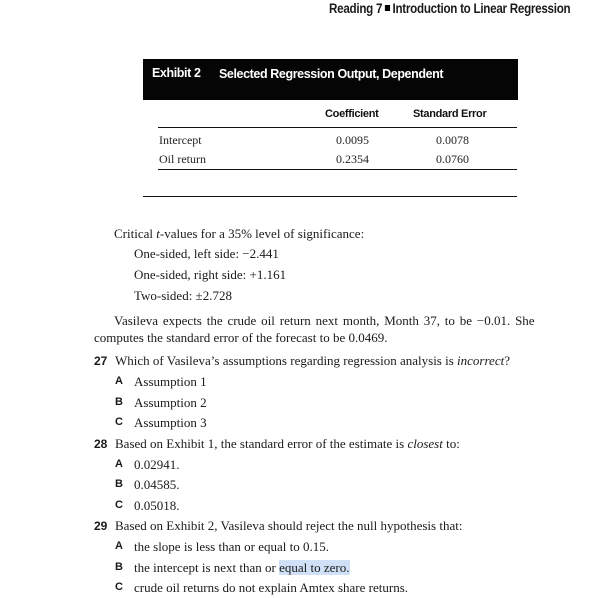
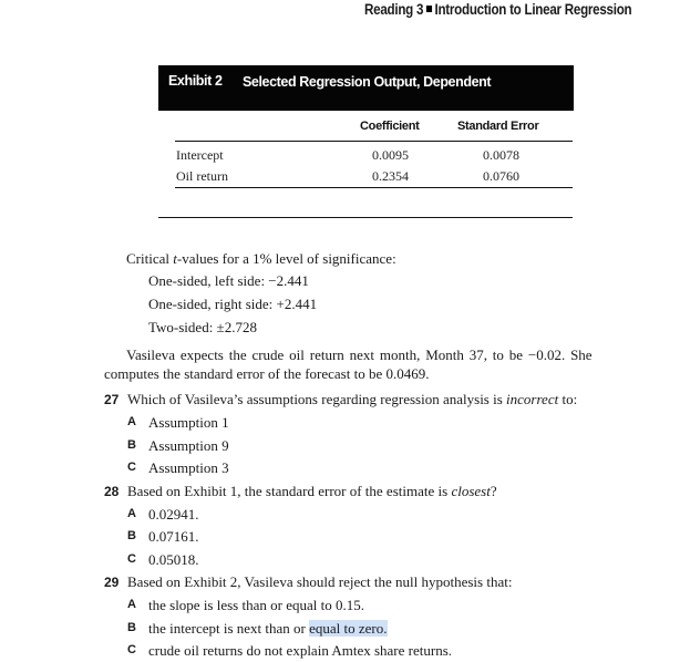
- Reading 7 Introduction to Linear Regression
+ Reading 3 Introduction to Linear Regression
  Exhibit 2
  Selected Regression Output, Dependent
  Coefficient
  Standard Error
  Intercept
  0.0095
  0.0078
  Oil return
  0.2354
  0.0760
- Critical t-values for a 35% level of significance:
+ Critical t-values for a 1% level of significance:
  One-sided, left side: −2.441
- One-sided, right side: +1.161
+ One-sided, right side: +2.441
  Two-sided: ±2.728
- Vasileva expects the crude oil return next month, Month 37, to be −0.01. She
+ Vasileva expects the crude oil return next month, Month 37, to be −0.02. She
  computes the standard error of the forecast to be 0.0469.
  27
- Which of Vasileva’s assumptions regarding regression analysis is incorrect?
+ Which of Vasileva’s assumptions regarding regression analysis is incorrect to:
  A
  Assumption 1
  B
- Assumption 2
+ Assumption 9
  C
  Assumption 3
  28
- Based on Exhibit 1, the standard error of the estimate is closest to:
+ Based on Exhibit 1, the standard error of the estimate is closest?
  A
  0.02941.
  B
- 0.04585.
+ 0.07161.
  C
  0.05018.
  29
  Based on Exhibit 2, Vasileva should reject the null hypothesis that:
  A
  the slope is less than or equal to 0.15.
  B
  the intercept is next than or equal to zero.
  C
  crude oil returns do not explain Amtex share returns.
